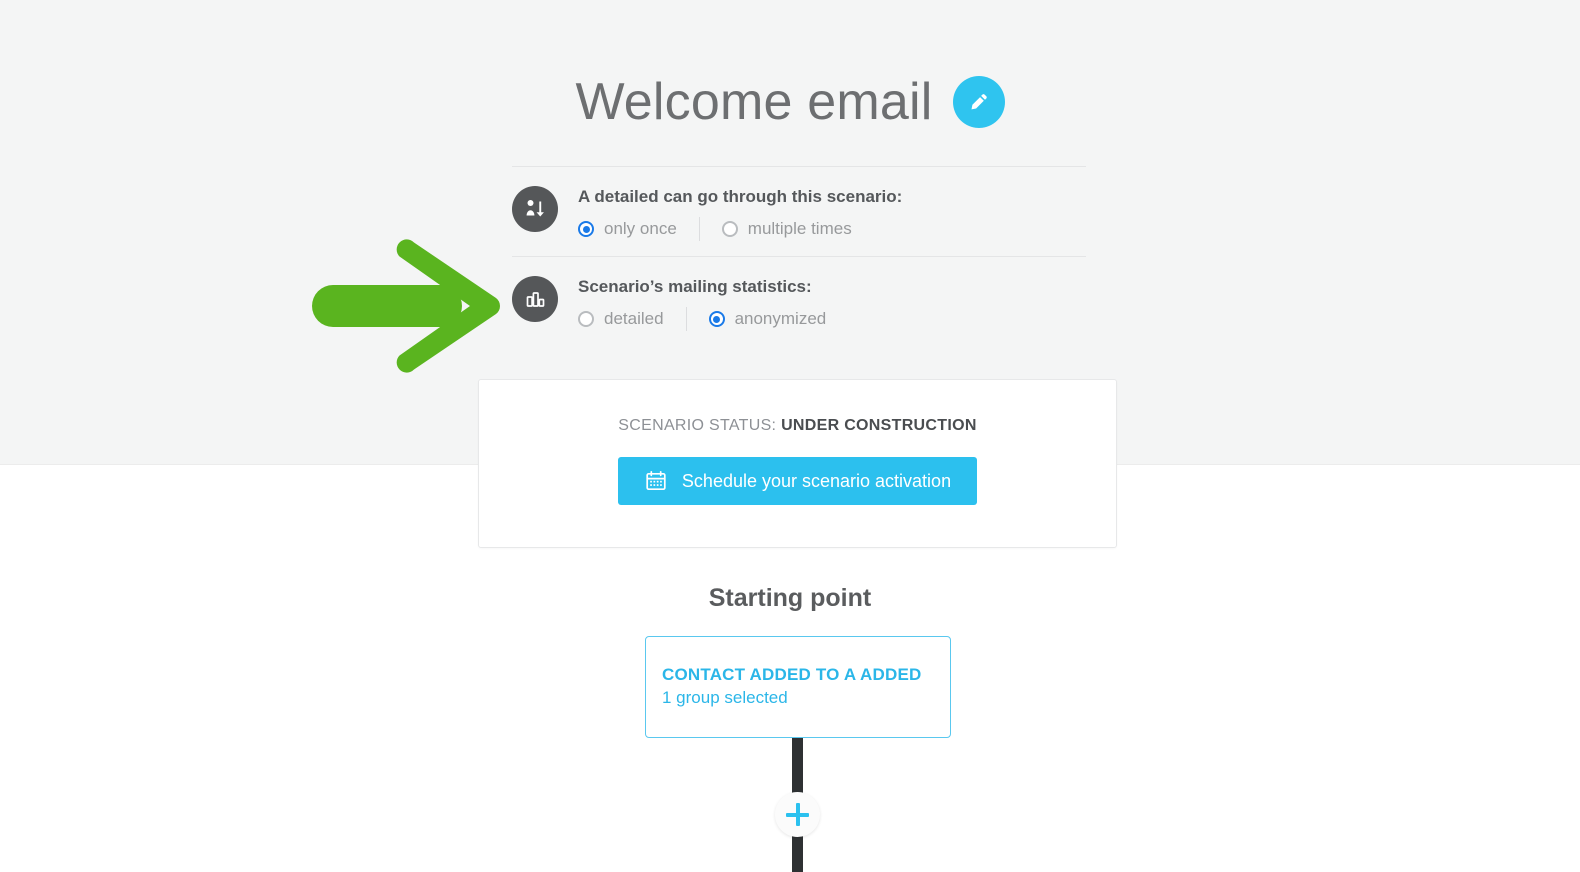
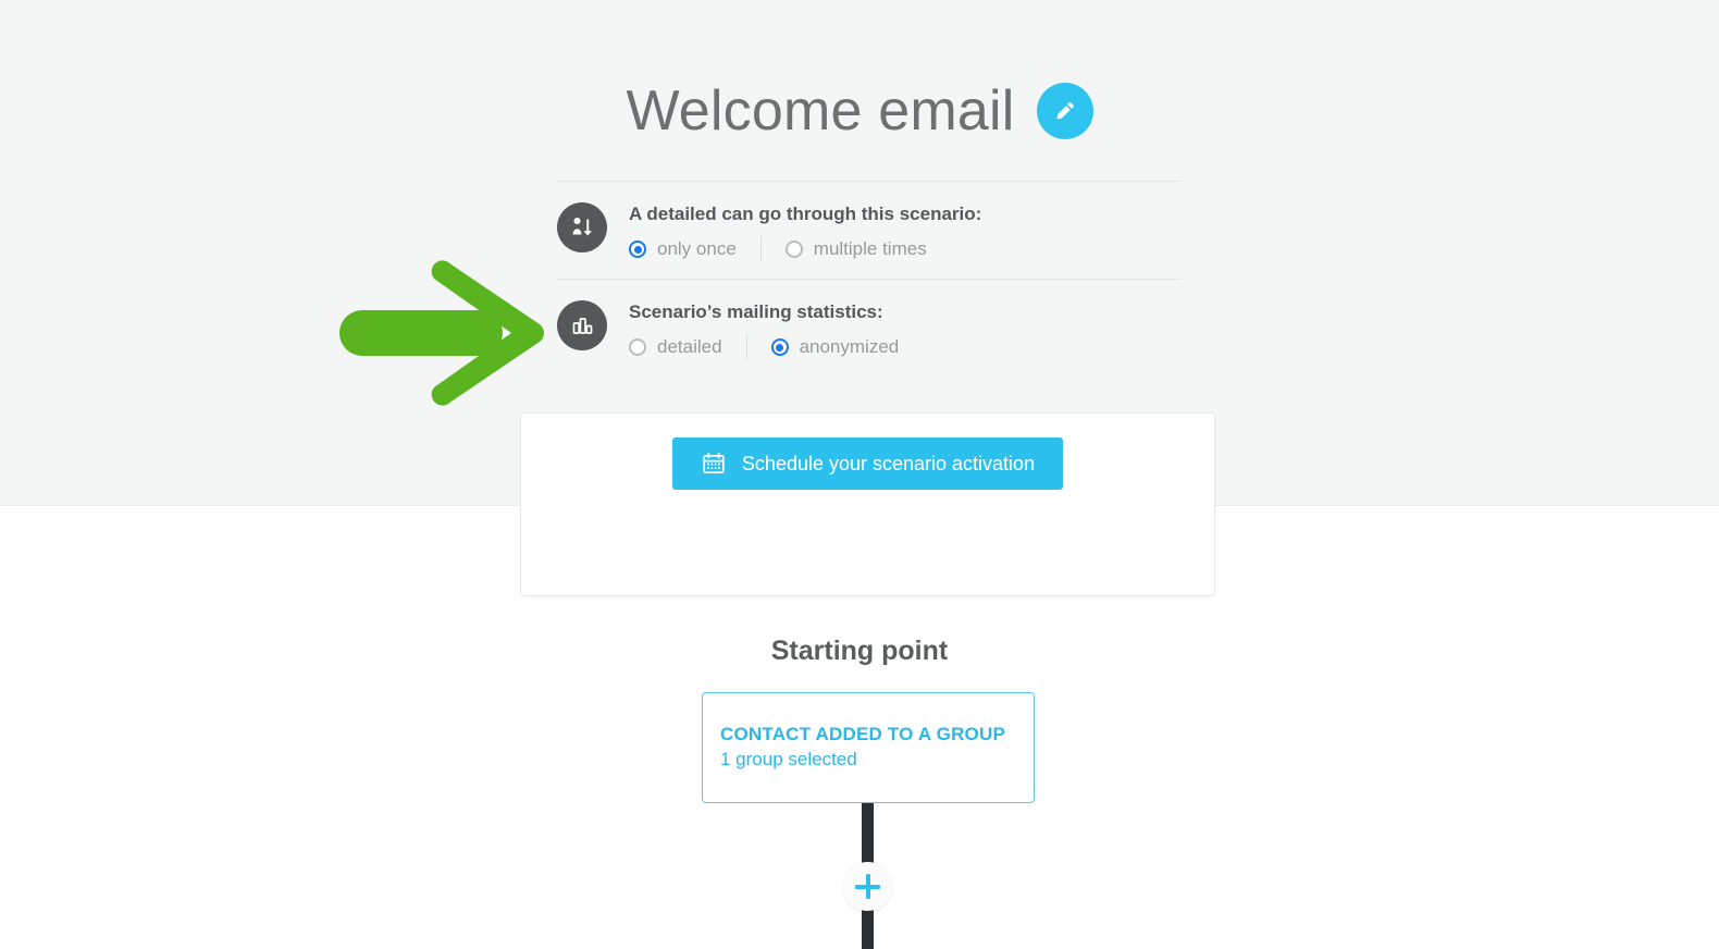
  Welcome email
  A detailed can go through this scenario:
  only once
  multiple times
  Scenario’s mailing statistics:
  detailed
  anonymized
- SCENARIO STATUS: UNDER CONSTRUCTION
  Schedule your scenario activation
  Starting point
- CONTACT ADDED TO A ADDED
+ CONTACT ADDED TO A GROUP
  1 group selected
